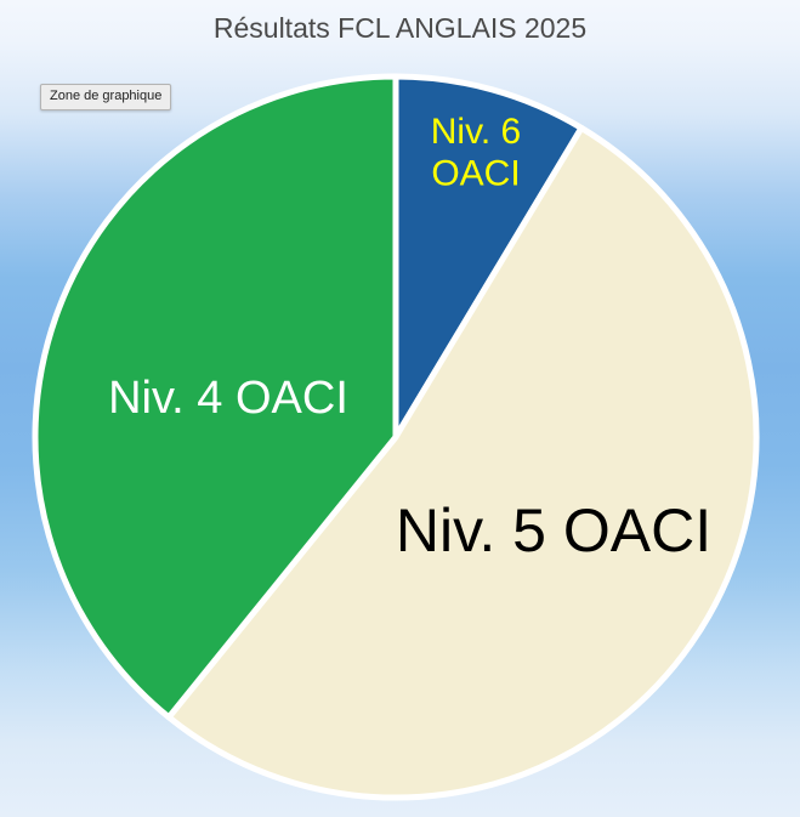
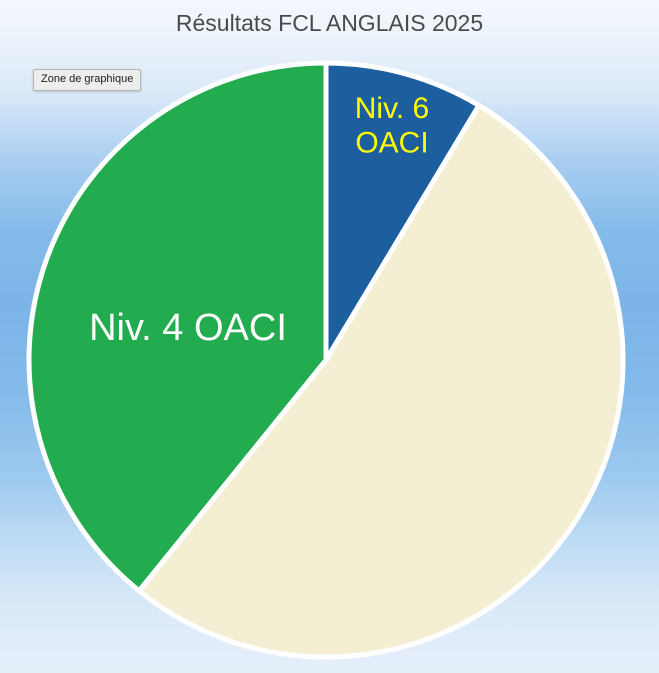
  Résultats FCL ANGLAIS 2025
  Niv. 6 OACI
- Niv. 5 OACI
  Niv. 4 OACI
  Zone de graphique
